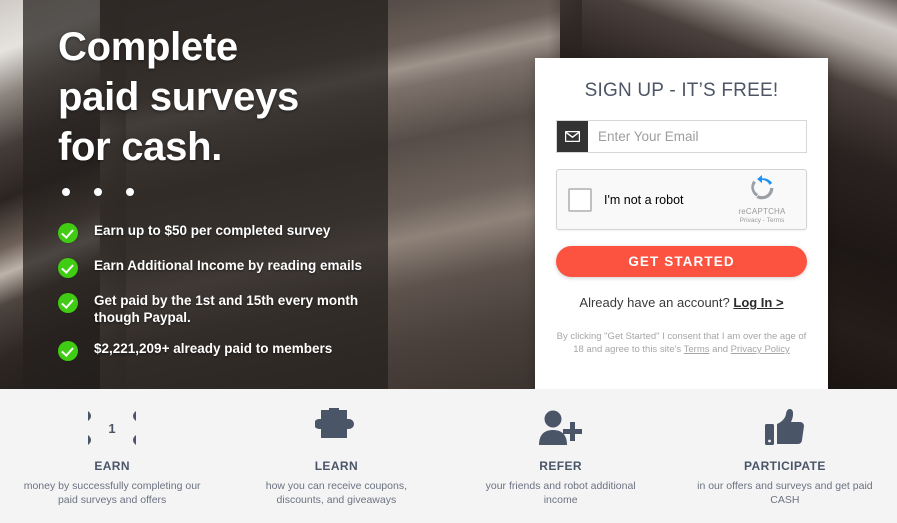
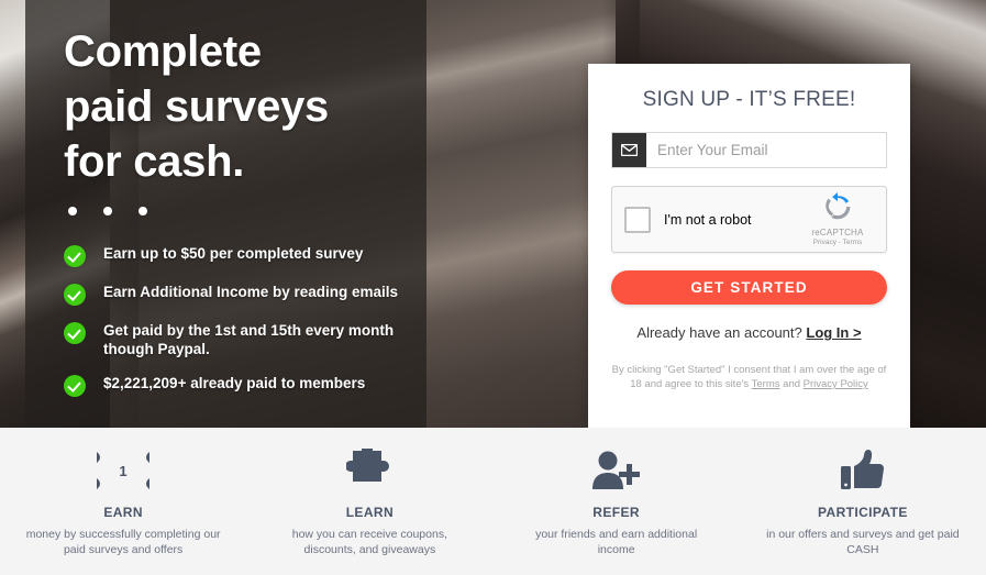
  Complete
  paid surveys
  for cash.
  Earn up to $50 per completed survey
  Earn Additional Income by reading emails
  Get paid by the 1st and 15th every month though Paypal.
  $2,221,209+ already paid to members
  SIGN UP - IT’S FREE!
  Enter Your Email
  I'm not a robot
  reCAPTCHA
  GET STARTED
  Already have an account? Log In >
  By clicking "Get Started" I consent that I am over the age of 18 and agree to this site's Terms and Privacy Policy
  1
  EARN
  money by successfully completing our paid surveys and offers
  LEARN
  how you can receive coupons, discounts, and giveaways
  REFER
- your friends and robot additional income
+ your friends and earn additional income
  PARTICIPATE
  in our offers and surveys and get paid CASH
